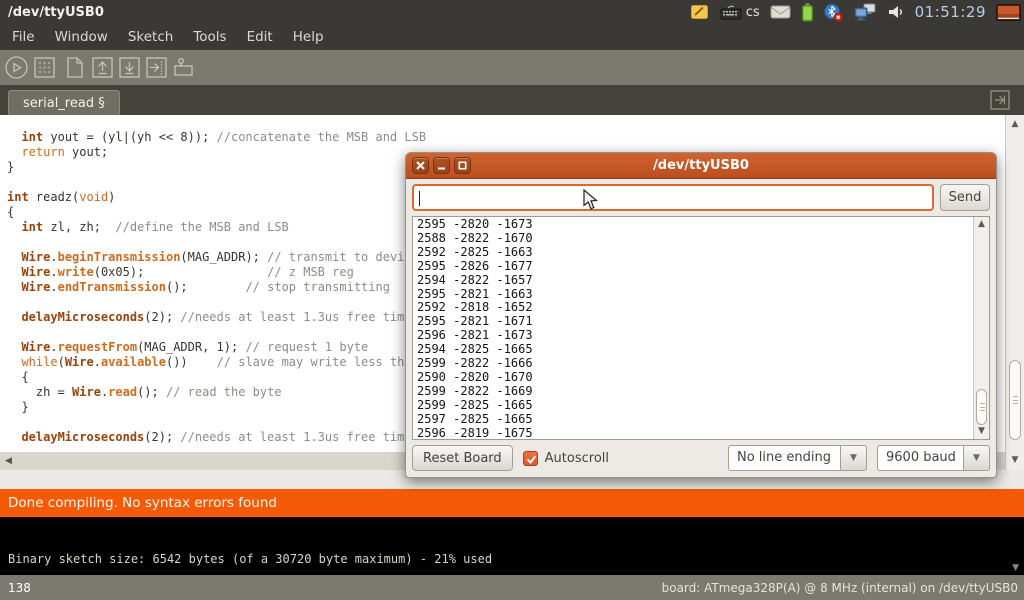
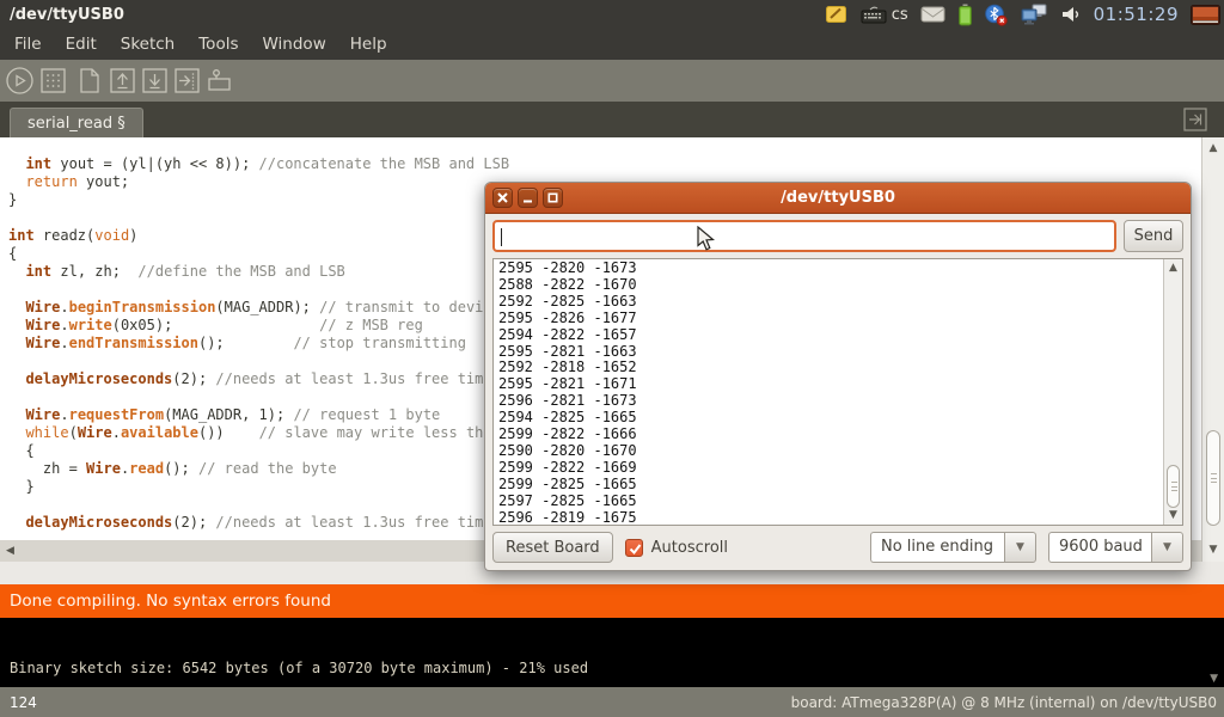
  /dev/ttyUSB0
  cs
  01:51:29
  File
- Window
+ Edit
  Sketch
  Tools
- Edit
+ Window
  Help
  serial_read §
  int yout = (yl|(yh << 8)); //concatenate the MSB and LSB
  return yout;
  }
  int readz(void)
  {
  int zl, zh; //define the MSB and LSB
  Wire.beginTransmission(MAG_ADDR); // transmit to devi
  Wire.write(0x05); // z MSB reg
  Wire.endTransmission(); // stop transmitting
  delayMicroseconds(2); //needs at least 1.3us free tim
  Wire.requestFrom(MAG_ADDR, 1); // request 1 byte
  while(Wire.available()) // slave may write less th
  {
  zh = Wire.read(); // read the byte
  }
  delayMicroseconds(2); //needs at least 1.3us free tim
  ▲
  ▼
  ◀
  Done compiling. No syntax errors found
  Binary sketch size: 6542 bytes (of a 30720 byte maximum) - 21% used
  ▼
- 138
+ 124
  board: ATmega328P(A) @ 8 MHz (internal) on /dev/ttyUSB0
  /dev/ttyUSB0
  Send
  2595 -2820 -1673
  2588 -2822 -1670
  2592 -2825 -1663
  2595 -2826 -1677
  2594 -2822 -1657
  2595 -2821 -1663
  2592 -2818 -1652
  2595 -2821 -1671
  2596 -2821 -1673
  2594 -2825 -1665
  2599 -2822 -1666
  2590 -2820 -1670
  2599 -2822 -1669
  2599 -2825 -1665
  2597 -2825 -1665
  2596 -2819 -1675
  ▲
  ▼
  Reset Board
  Autoscroll
  No line ending
  ▼
  9600 baud
  ▼
